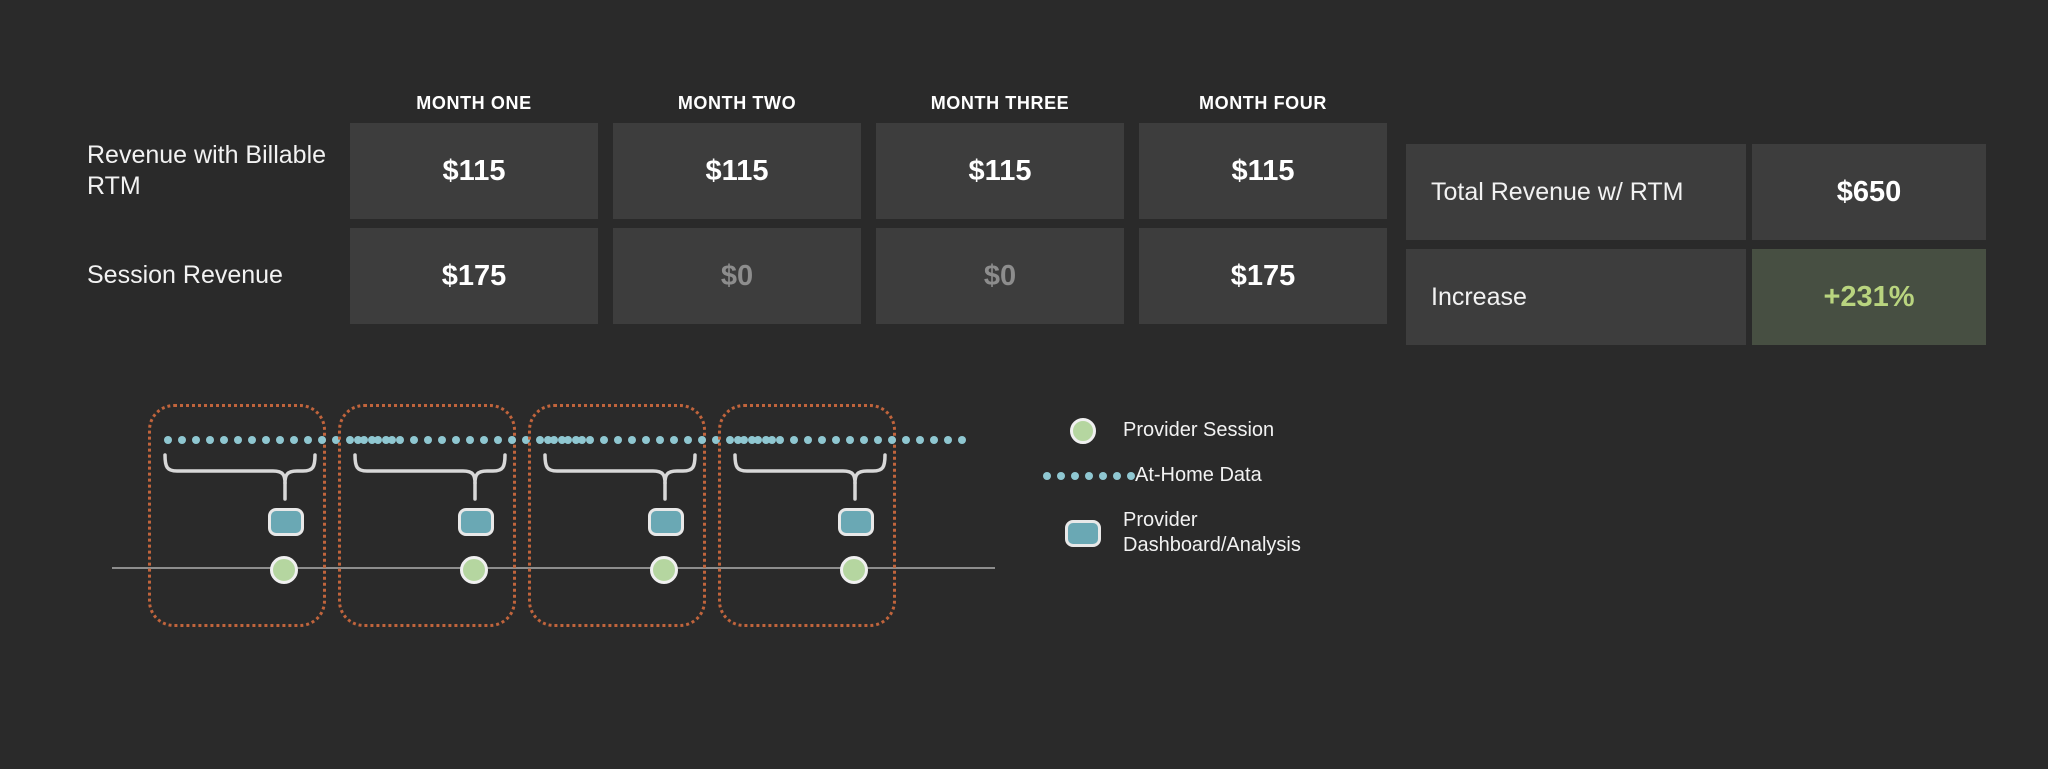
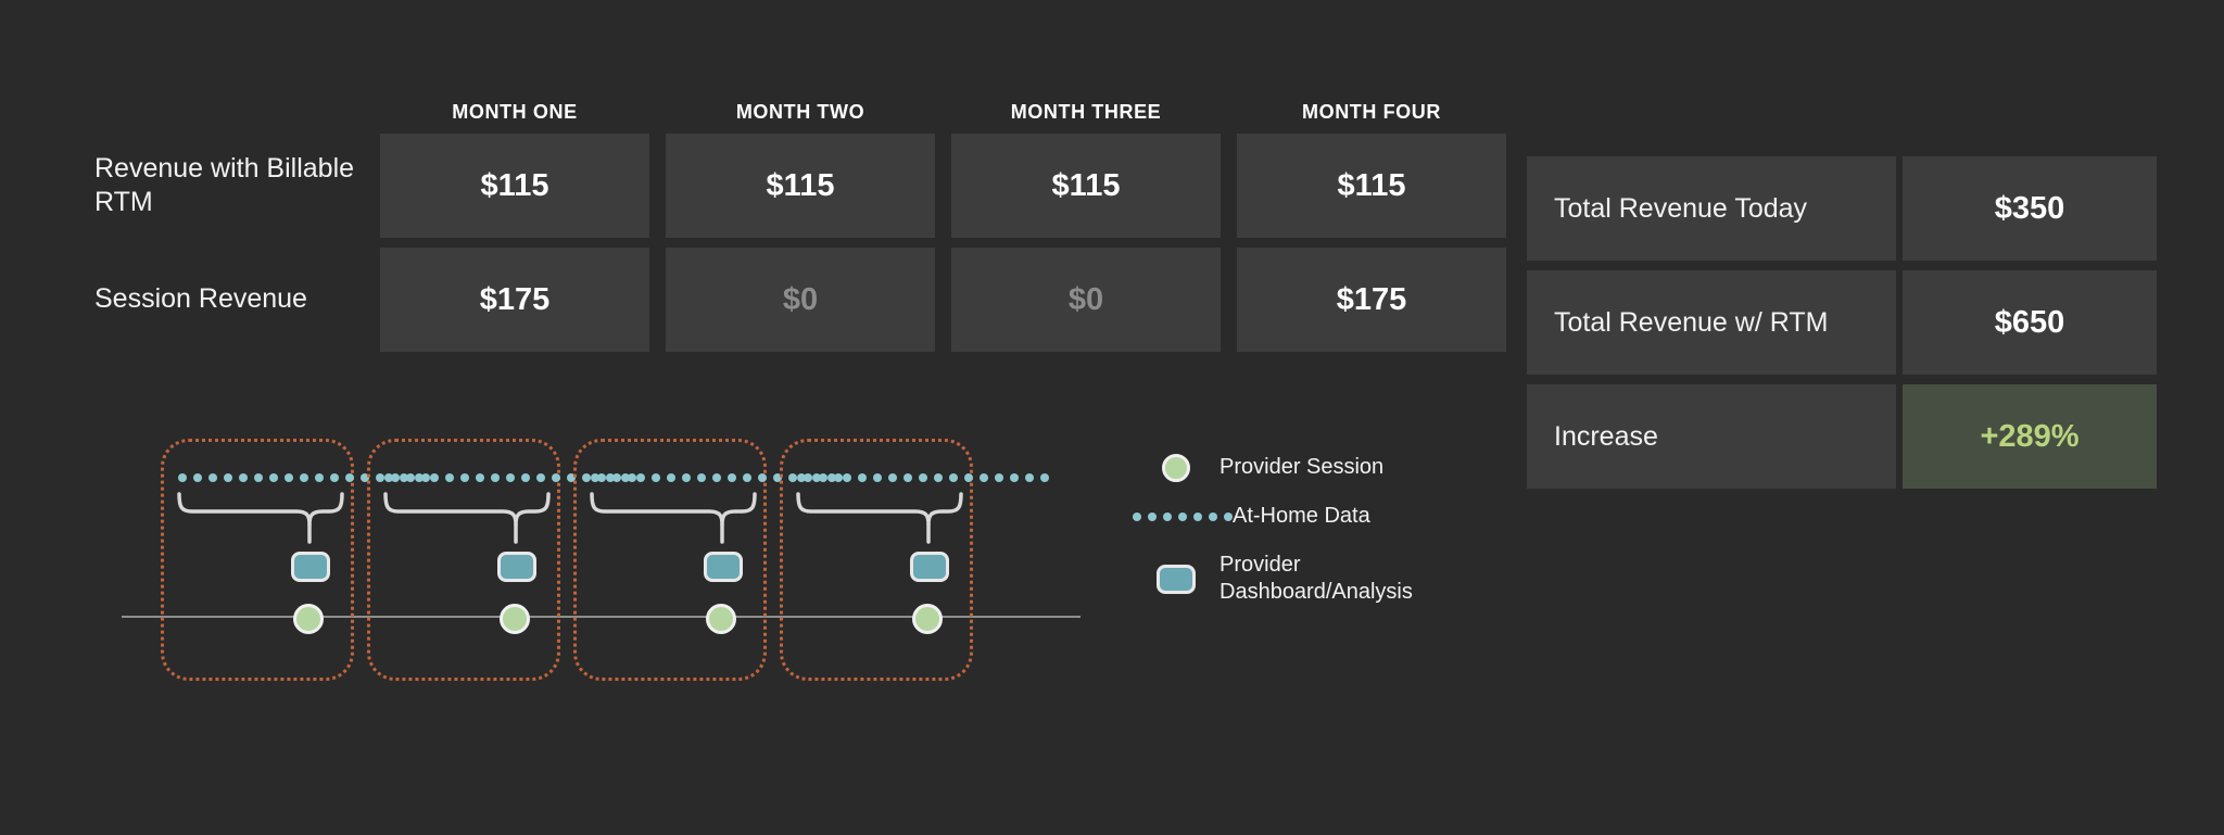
  MONTH ONE
  MONTH TWO
  MONTH THREE
  MONTH FOUR
  Revenue with Billable RTM
  $115
  $115
  $115
  $115
  Session Revenue
  $175
  $0
  $0
  $175
+ Total Revenue Today
+ $350
  Total Revenue w/ RTM
  $650
  Increase
- +231%
+ +289%
  Provider Session
  At-Home Data
  Provider
  Dashboard/Analysis
